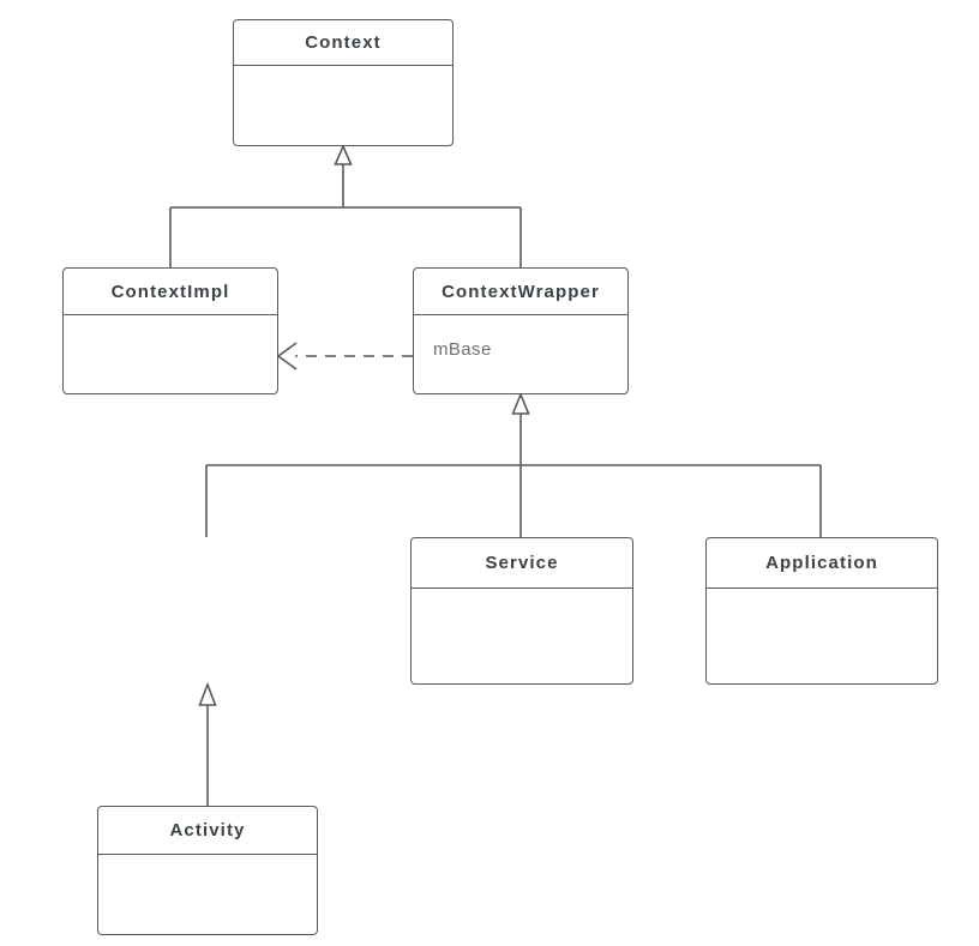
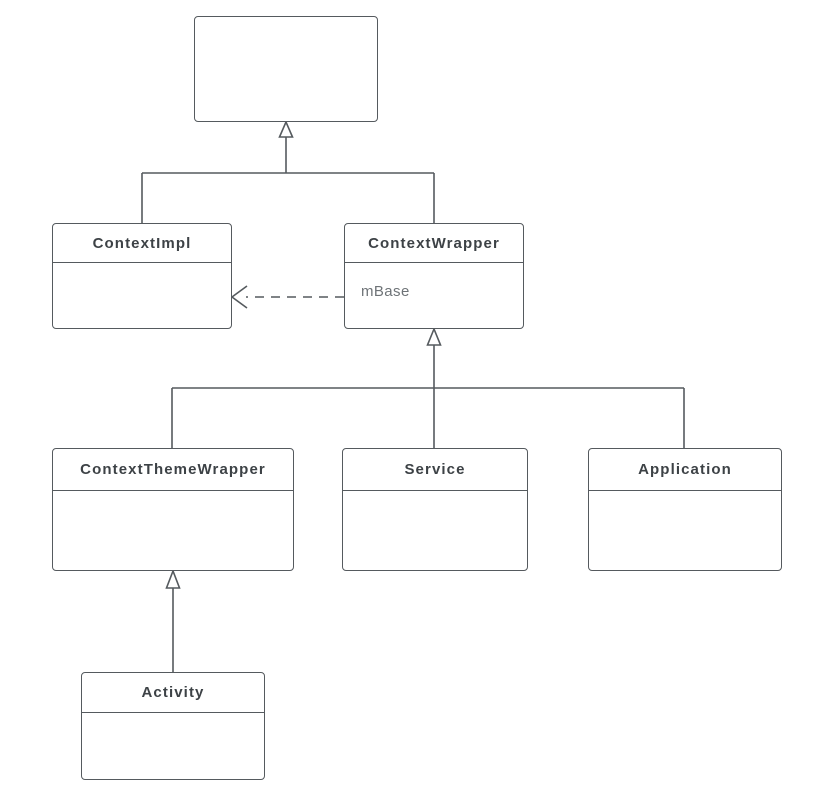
- Context
  ContextImpl
  ContextWrapper
  mBase
+ ContextThemeWrapper
  Service
  Application
  Activity
